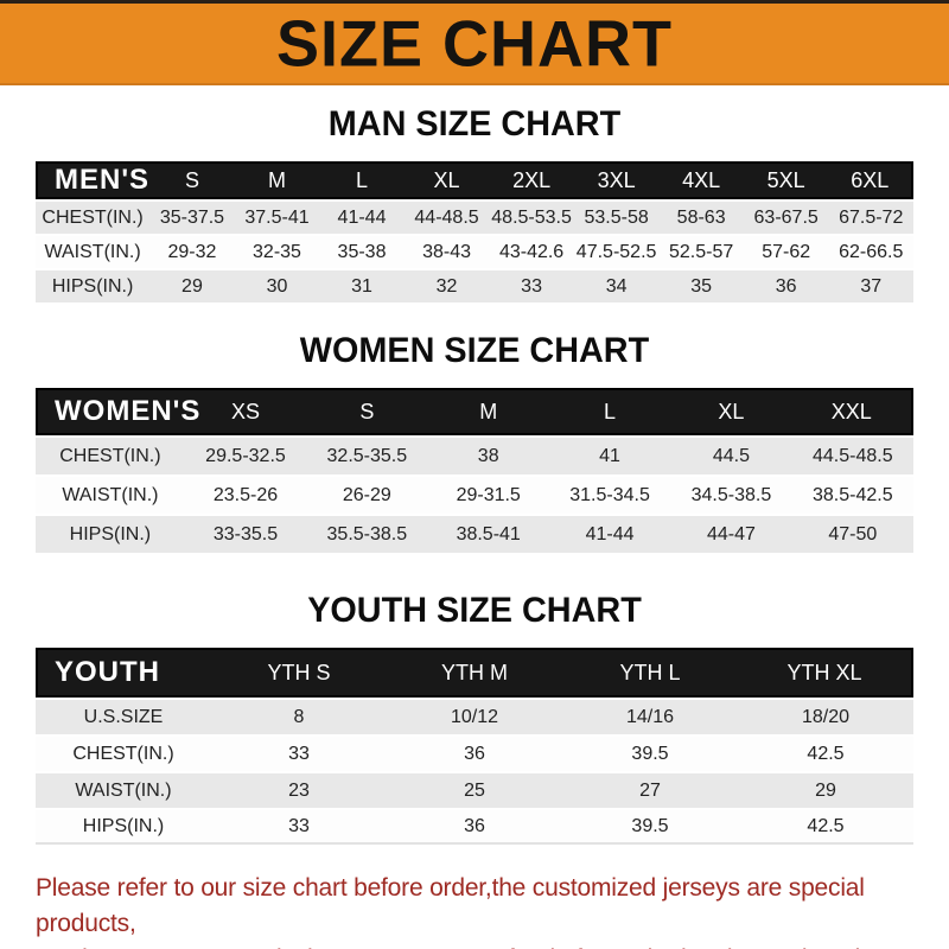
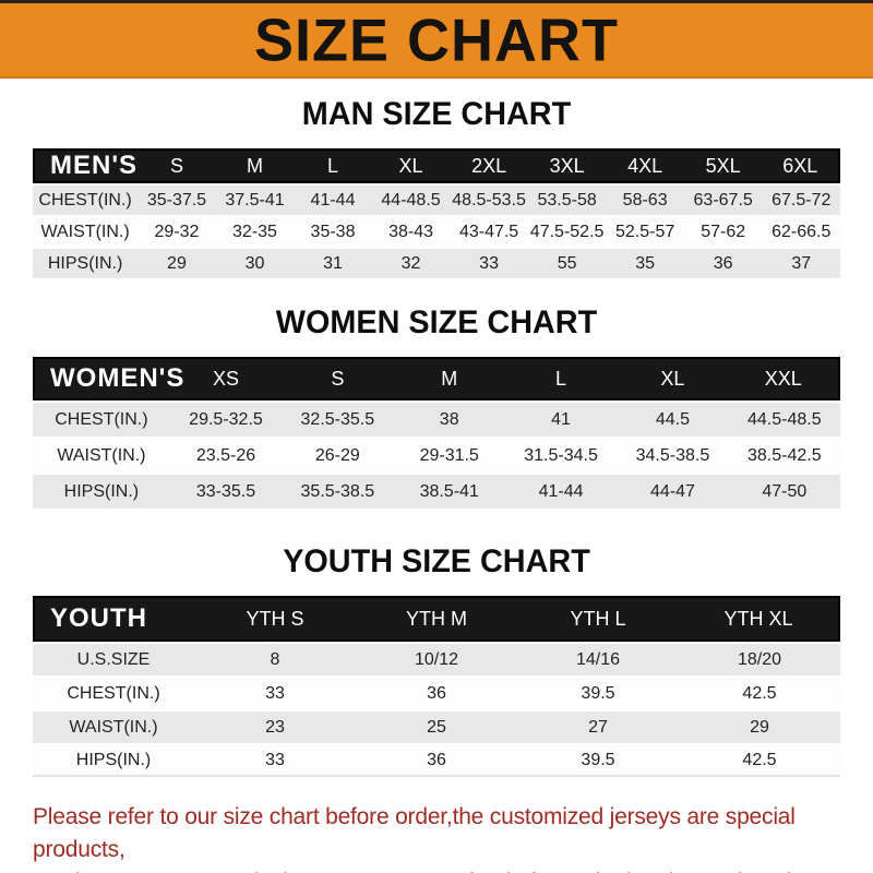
  SIZE CHART
  MAN SIZE CHART
  MEN'S	S	M	L	XL	2XL	3XL	4XL	5XL	6XL
  CHEST(IN.)	35-37.5	37.5-41	41-44	44-48.5	48.5-53.5	53.5-58	58-63	63-67.5	67.5-72
- WAIST(IN.)	29-32	32-35	35-38	38-43	43-42.6	47.5-52.5	52.5-57	57-62	62-66.5
+ WAIST(IN.)	29-32	32-35	35-38	38-43	43-47.5	47.5-52.5	52.5-57	57-62	62-66.5
- HIPS(IN.)	29	30	31	32	33	34	35	36	37
+ HIPS(IN.)	29	30	31	32	33	55	35	36	37
  WOMEN SIZE CHART
  WOMEN'S	XS	S	M	L	XL	XXL
  CHEST(IN.)	29.5-32.5	32.5-35.5	38	41	44.5	44.5-48.5
  WAIST(IN.)	23.5-26	26-29	29-31.5	31.5-34.5	34.5-38.5	38.5-42.5
  HIPS(IN.)	33-35.5	35.5-38.5	38.5-41	41-44	44-47	47-50
  YOUTH SIZE CHART
  YOUTH	YTH S	YTH M	YTH L	YTH XL
  U.S.SIZE	8	10/12	14/16	18/20
  CHEST(IN.)	33	36	39.5	42.5
  WAIST(IN.)	23	25	27	29
  HIPS(IN.)	33	36	39.5	42.5
  Please refer to our size chart before order,the customized jerseys are special products,
